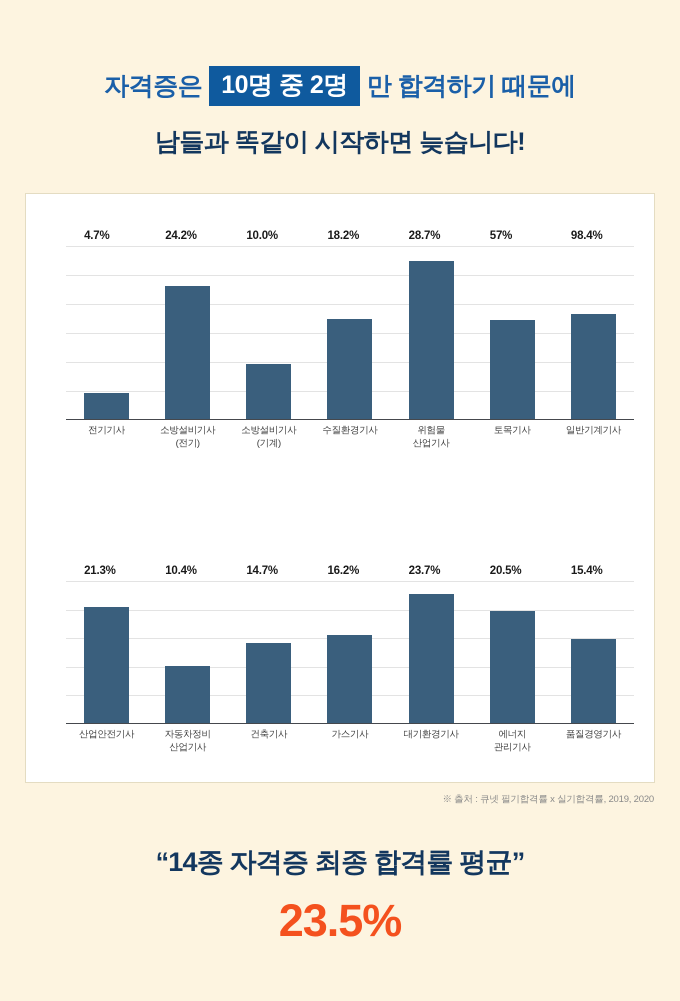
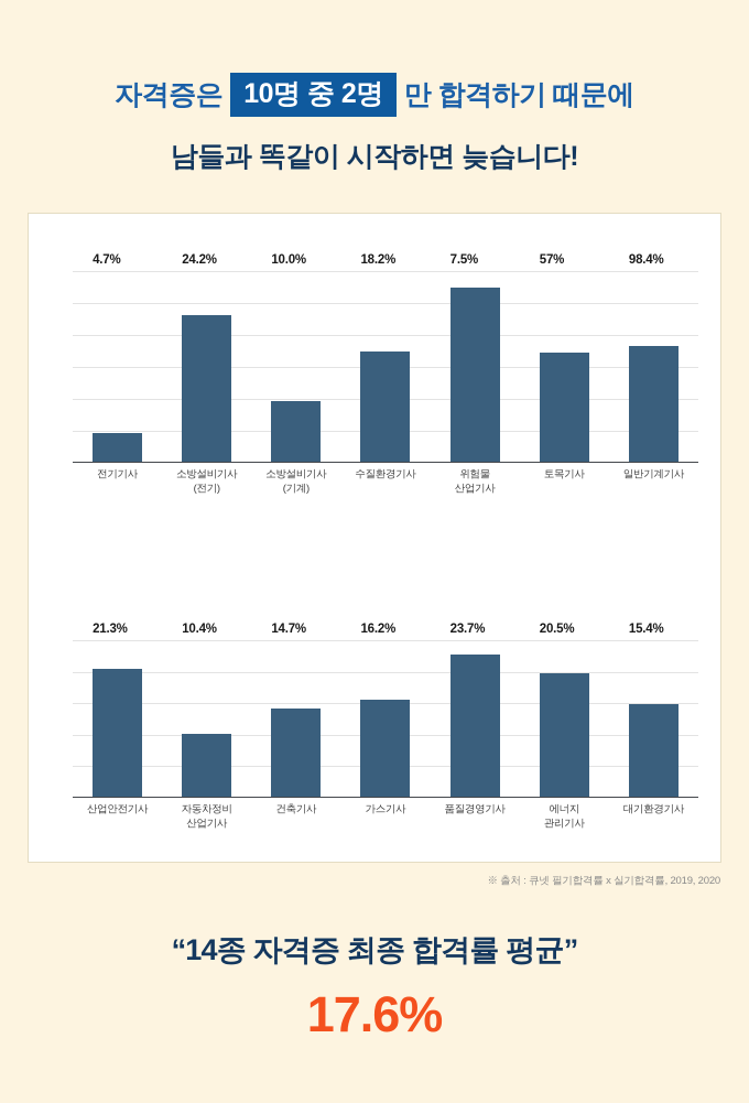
  자격증은
  10명 중 2명
  만 합격하기 때문에
  남들과 똑같이 시작하면 늦습니다!
  4.7%
  24.2%
  10.0%
  18.2%
- 28.7%
+ 7.5%
  57%
  98.4%
  전기기사
  소방설비기사
  (전기)
  소방설비기사
  (기계)
  수질환경기사
  위험물
  산업기사
  토목기사
  일반기계기사
  21.3%
  10.4%
  14.7%
  16.2%
  23.7%
  20.5%
  15.4%
  산업안전기사
  자동차정비
  산업기사
  건축기사
  가스기사
- 대기환경기사
+ 품질경영기사
  에너지
  관리기사
- 품질경영기사
+ 대기환경기사
  ※ 출처 : 큐넷 필기합격률 x 실기합격률, 2019, 2020
  “14종 자격증 최종 합격률 평균”
- 23.5%
+ 17.6%
